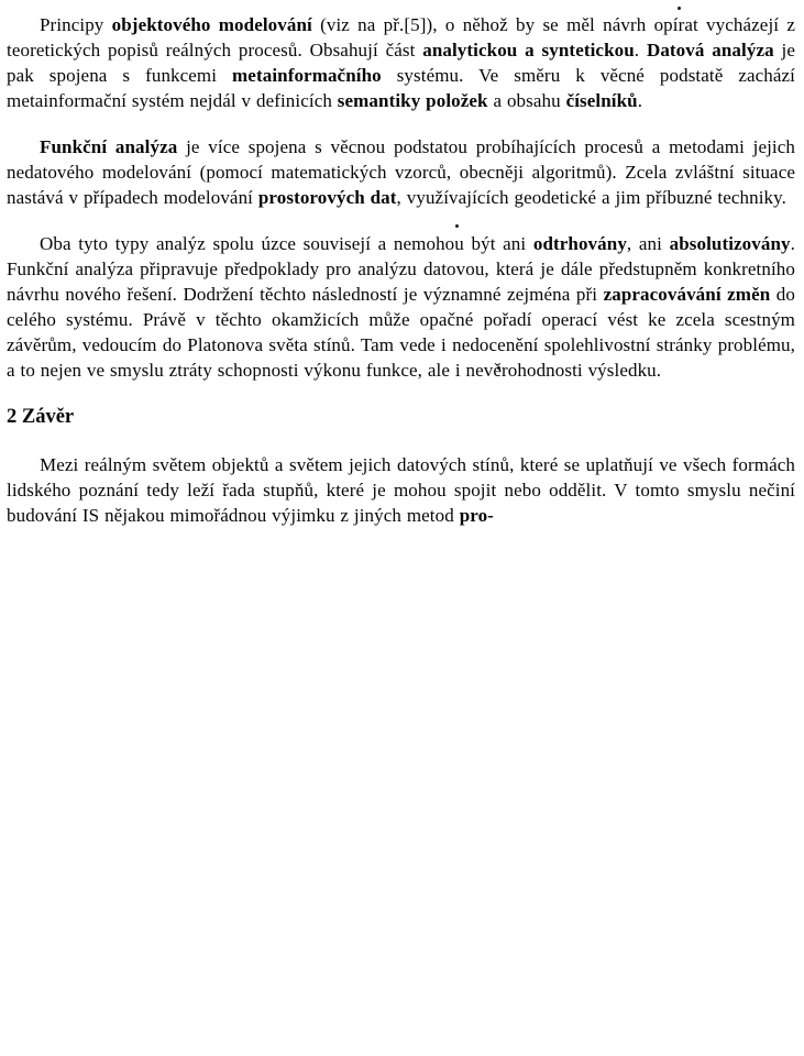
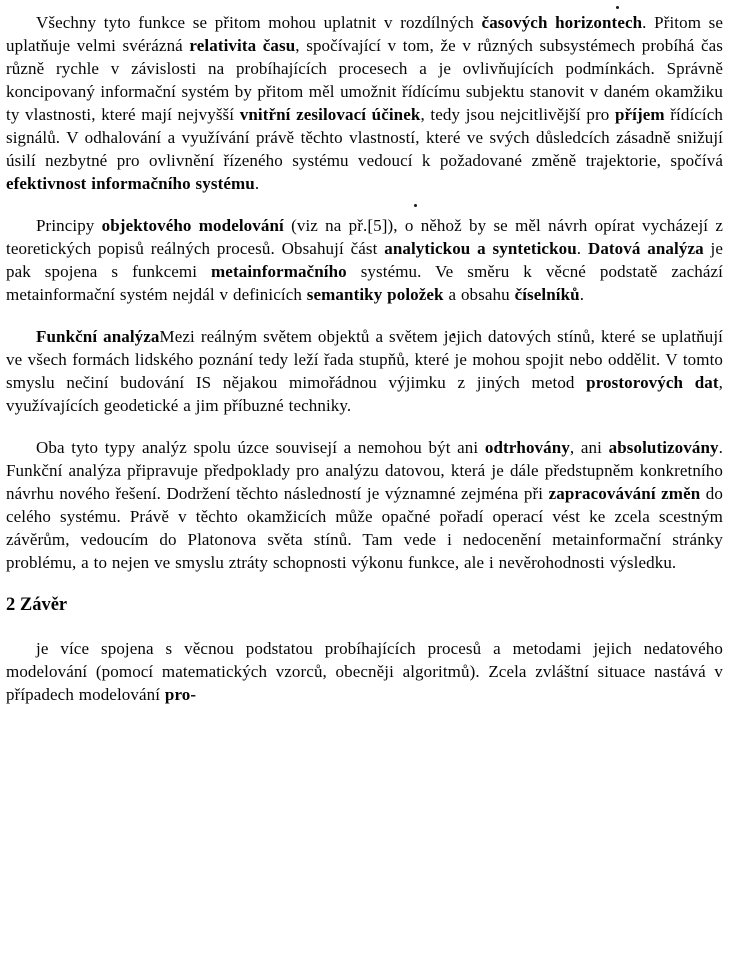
+ Všechny tyto funkce se přitom mohou uplatnit v rozdílných časových horizontech. Přitom se uplatňuje velmi svérázná relativita času, spočívající v tom, že v různých subsystémech probíhá čas různě rychle v závislosti na probíhajících procesech a je ovlivňujících podmínkách. Správně koncipovaný informační systém by přitom měl umožnit řídícímu subjektu stanovit v daném okamžiku ty vlastnosti, které mají nejvyšší vnitřní zesilovací účinek, tedy jsou nejcitlivější pro příjem řídících signálů. V odhalování a využívání právě těchto vlastností, které ve svých důsledcích zásadně snižují úsilí nezbytné pro ovlivnění řízeného systému vedoucí k požadované změně trajektorie, spočívá efektivnost informačního systému.
  Principy objektového modelování (viz na př.[5]), o něhož by se měl návrh opírat vycházejí z teoretických popisů reálných procesů. Obsahují část analytickou a syntetickou. Datová analýza je pak spojena s funkcemi metainformačního systému. Ve směru k věcné podstatě zachází metainformační systém nejdál v definicích semantiky položek a obsahu číselníků.
- Funkční analýza je více spojena s věcnou podstatou probíhajících procesů a metodami jejich nedatového modelování (pomocí matematických vzorců, obecněji algoritmů). Zcela zvláštní situace nastává v případech modelování prostorových dat, využívajících geodetické a jim příbuzné techniky.
+ Funkční analýzaMezi reálným světem objektů a světem jejich datových stínů, které se uplatňují ve všech formách lidského poznání tedy leží řada stupňů, které je mohou spojit nebo oddělit. V tomto smyslu nečiní budování IS nějakou mimořádnou výjimku z jiných metod prostorových dat, využívajících geodetické a jim příbuzné techniky.
- Oba tyto typy analýz spolu úzce souvisejí a nemohou být ani odtrhovány, ani absolutizovány. Funkční analýza připravuje předpoklady pro analýzu datovou, která je dále předstupněm konkretního návrhu nového řešení. Dodržení těchto následností je významné zejména při zapracovávání změn do celého systému. Právě v těchto okamžicích může opačné pořadí operací vést ke zcela scestným závěrům, vedoucím do Platonova světa stínů. Tam vede i nedocenění spolehlivostní stránky problému, a to nejen ve smyslu ztráty schopnosti výkonu funkce, ale i nevěrohodnosti výsledku.
+ Oba tyto typy analýz spolu úzce souvisejí a nemohou být ani odtrhovány, ani absolutizovány. Funkční analýza připravuje předpoklady pro analýzu datovou, která je dále předstupněm konkretního návrhu nového řešení. Dodržení těchto následností je významné zejména při zapracovávání změn do celého systému. Právě v těchto okamžicích může opačné pořadí operací vést ke zcela scestným závěrům, vedoucím do Platonova světa stínů. Tam vede i nedocenění metainformační stránky problému, a to nejen ve smyslu ztráty schopnosti výkonu funkce, ale i nevěrohodnosti výsledku.
  2 Závěr
- Mezi reálným světem objektů a světem jejich datových stínů, které se uplatňují ve všech formách lidského poznání tedy leží řada stupňů, které je mohou spojit nebo oddělit. V tomto smyslu nečiní budování IS nějakou mimořádnou výjimku z jiných metod pro-
+ je více spojena s věcnou podstatou probíhajících procesů a metodami jejich nedatového modelování (pomocí matematických vzorců, obecněji algoritmů). Zcela zvláštní situace nastává v případech modelování pro-
